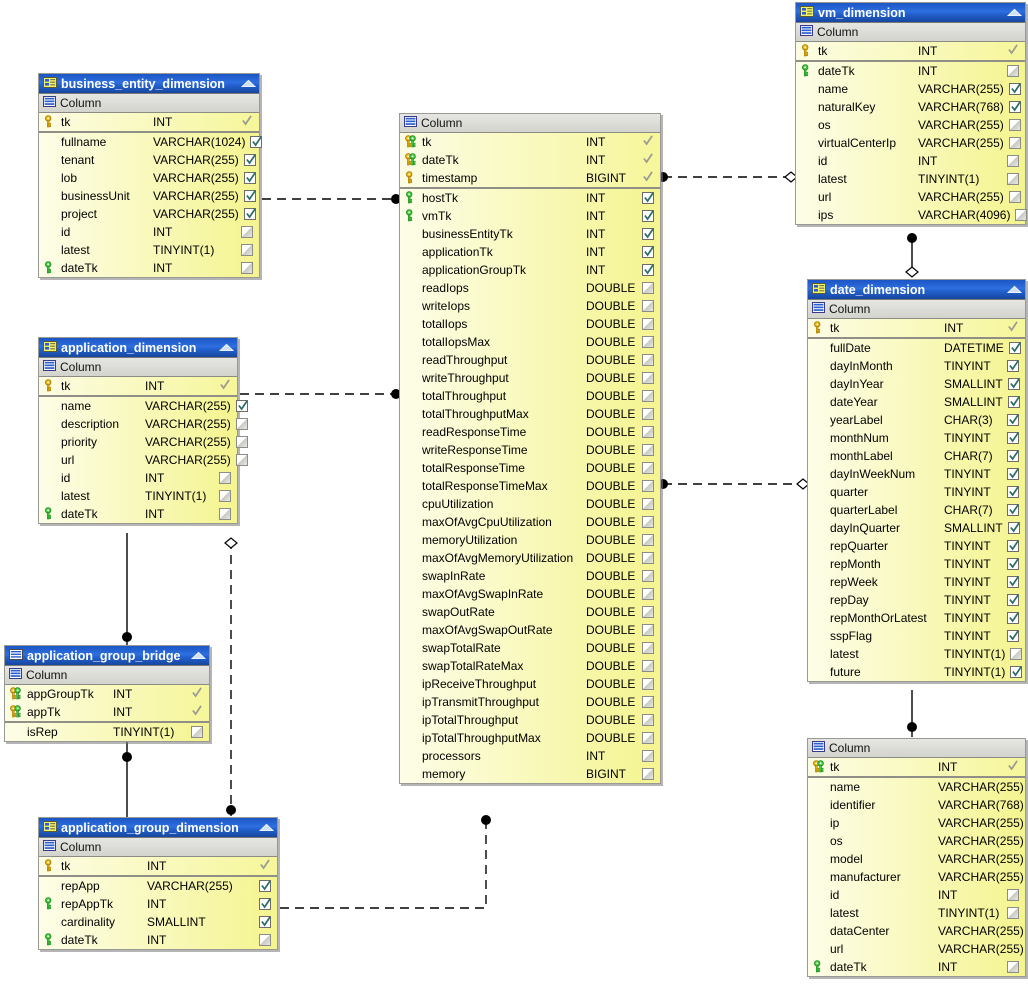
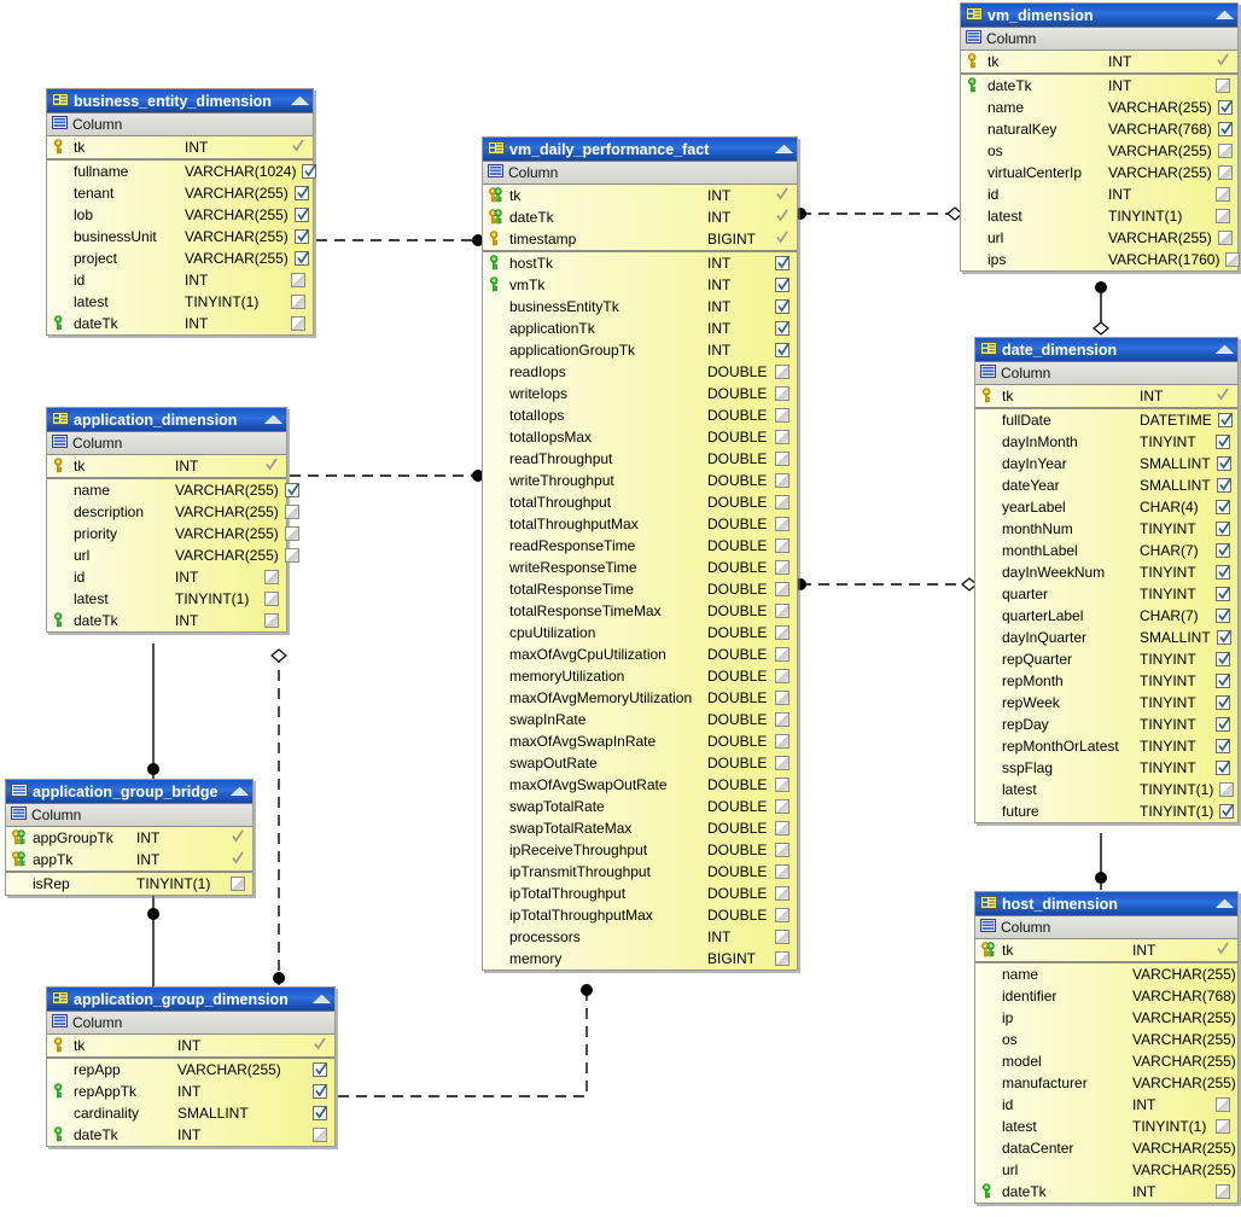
  business_entity_dimension
  Column
  tk
  INT
  fullname
  VARCHAR(1024)
  tenant
  VARCHAR(255)
  lob
  VARCHAR(255)
  businessUnit
  VARCHAR(255)
  project
  VARCHAR(255)
  id
  INT
  latest
  TINYINT(1)
  dateTk
  INT
  application_dimension
  Column
  tk
  INT
  name
  VARCHAR(255)
  description
  VARCHAR(255)
  priority
  VARCHAR(255)
  url
  VARCHAR(255)
  id
  INT
  latest
  TINYINT(1)
  dateTk
  INT
  application_group_bridge
  Column
  appGroupTk
  INT
  appTk
  INT
  isRep
  TINYINT(1)
  application_group_dimension
  Column
  tk
  INT
  repApp
  VARCHAR(255)
  repAppTk
  INT
  cardinality
  SMALLINT
  dateTk
  INT
+ vm_daily_performance_fact
  Column
  tk
  INT
  dateTk
  INT
  timestamp
  BIGINT
  hostTk
  INT
  vmTk
  INT
  businessEntityTk
  INT
  applicationTk
  INT
  applicationGroupTk
  INT
  readIops
  DOUBLE
  writeIops
  DOUBLE
  totalIops
  DOUBLE
  totalIopsMax
  DOUBLE
  readThroughput
  DOUBLE
  writeThroughput
  DOUBLE
  totalThroughput
  DOUBLE
  totalThroughputMax
  DOUBLE
  readResponseTime
  DOUBLE
  writeResponseTime
  DOUBLE
  totalResponseTime
  DOUBLE
  totalResponseTimeMax
  DOUBLE
  cpuUtilization
  DOUBLE
  maxOfAvgCpuUtilization
  DOUBLE
  memoryUtilization
  DOUBLE
  maxOfAvgMemoryUtilization
  DOUBLE
  swapInRate
  DOUBLE
  maxOfAvgSwapInRate
  DOUBLE
  swapOutRate
  DOUBLE
  maxOfAvgSwapOutRate
  DOUBLE
  swapTotalRate
  DOUBLE
  swapTotalRateMax
  DOUBLE
  ipReceiveThroughput
  DOUBLE
  ipTransmitThroughput
  DOUBLE
  ipTotalThroughput
  DOUBLE
  ipTotalThroughputMax
  DOUBLE
  processors
  INT
  memory
  BIGINT
  vm_dimension
  Column
  tk
  INT
  dateTk
  INT
  name
  VARCHAR(255)
  naturalKey
  VARCHAR(768)
  os
  VARCHAR(255)
  virtualCenterIp
  VARCHAR(255)
  id
  INT
  latest
  TINYINT(1)
  url
  VARCHAR(255)
  ips
- VARCHAR(4096)
+ VARCHAR(1760)
  date_dimension
  Column
  tk
  INT
  fullDate
  DATETIME
  dayInMonth
  TINYINT
  dayInYear
  SMALLINT
  dateYear
  SMALLINT
  yearLabel
- CHAR(3)
+ CHAR(4)
  monthNum
  TINYINT
  monthLabel
  CHAR(7)
  dayInWeekNum
  TINYINT
  quarter
  TINYINT
  quarterLabel
  CHAR(7)
  dayInQuarter
  SMALLINT
  repQuarter
  TINYINT
  repMonth
  TINYINT
  repWeek
  TINYINT
  repDay
  TINYINT
  repMonthOrLatest
  TINYINT
  sspFlag
  TINYINT
  latest
  TINYINT(1)
  future
  TINYINT(1)
+ host_dimension
  Column
  tk
  INT
  name
  VARCHAR(255)
  identifier
  VARCHAR(768)
  ip
  VARCHAR(255)
  os
  VARCHAR(255)
  model
  VARCHAR(255)
  manufacturer
  VARCHAR(255)
  id
  INT
  latest
  TINYINT(1)
  dataCenter
  VARCHAR(255)
  url
  VARCHAR(255)
  dateTk
  INT
